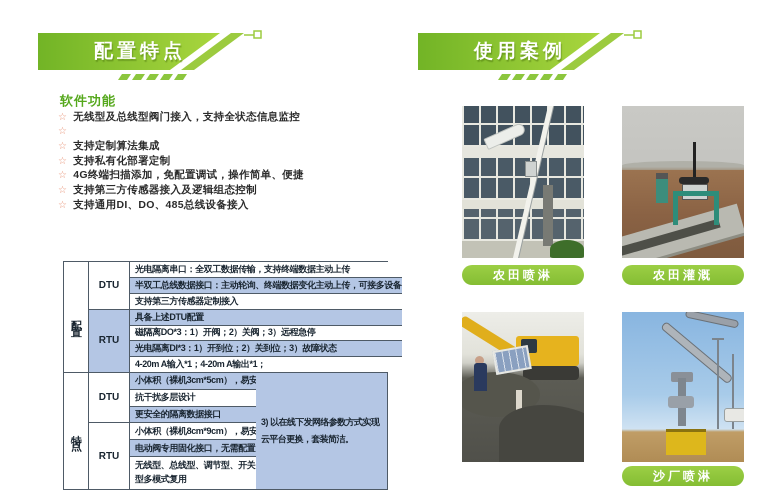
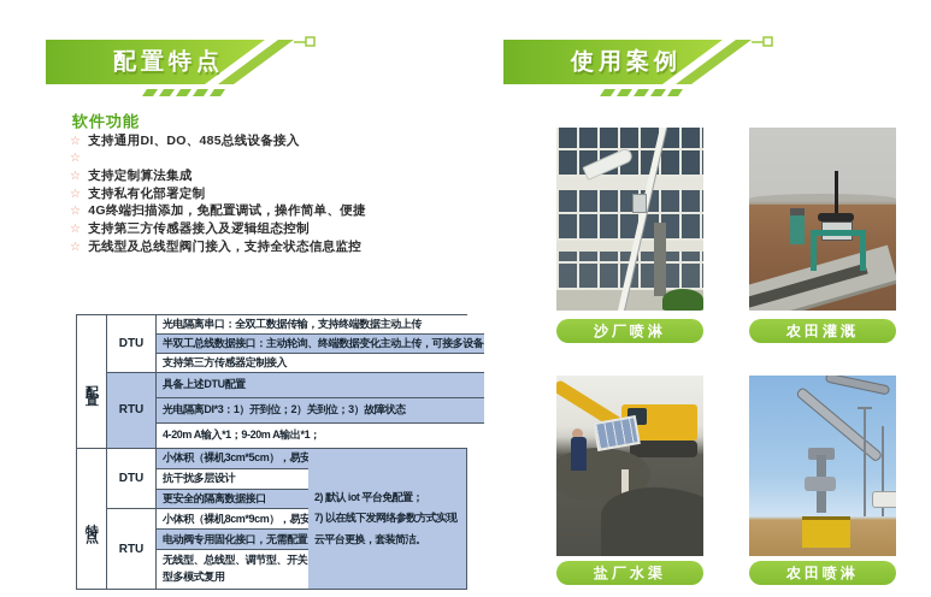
  配置特点
  使用案例
  软件功能
  ☆
- 无线型及总线型阀门接入，支持全状态信息监控
+ 支持通用DI、DO、485总线设备接入
  ☆
  ☆
  支持定制算法集成
  ☆
  支持私有化部署定制
  ☆
  4G终端扫描添加，免配置调试，操作简单、便捷
  ☆
  支持第三方传感器接入及逻辑组态控制
  ☆
- 支持通用DI、DO、485总线设备接入
+ 无线型及总线型阀门接入，支持全状态信息监控
  DTU
  光电隔离串口：全双工数据传输，支持终端数据主动上传
  半双工总线数据接口：主动轮询、终端数据变化主动上传，可接多设备
  支持第三方传感器定制接入
  RTU
  具备上述DTU配置
- 磁隔离DO*3：1）开阀；2）关阀；3）远程急停
  光电隔离DI*3：1）开到位；2）关到位；3）故障状态
- 4-20m A输入*1；4-20m A输出*1；
+ 4-20m A输入*1；9-20m A输出*1；
  DTU
  小体积（裸机3cm*5cm），易安
  抗干扰多层设计
  更安全的隔离数据接口
  RTU
  小体积（裸机8cm*9cm），易安
  电动阀专用固化接口，无需配置
  无线型、总线型、调节型、开关型多模式复用
+ 2) 默认 iot 平台免配置；
- 3) 以在线下发网络参数方式实现云平台更换，套装简洁。
+ 7) 以在线下发网络参数方式实现云平台更换，套装简洁。
- 农田喷淋
+ 沙厂喷淋
  农田灌溉
+ 盐厂水渠
- 沙厂喷淋
+ 农田喷淋
